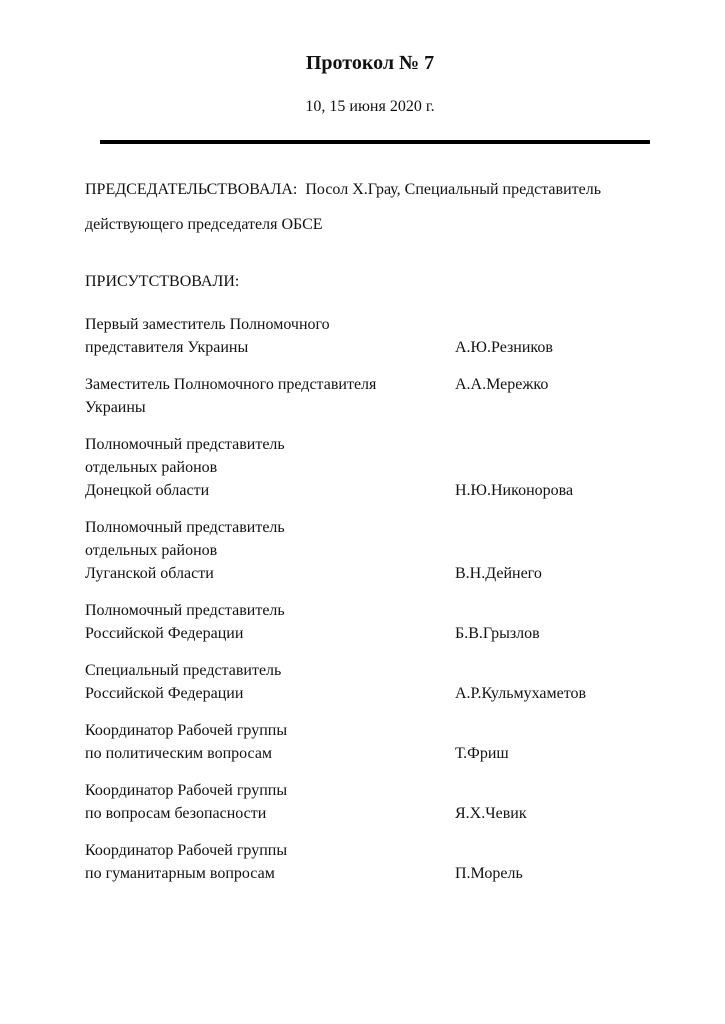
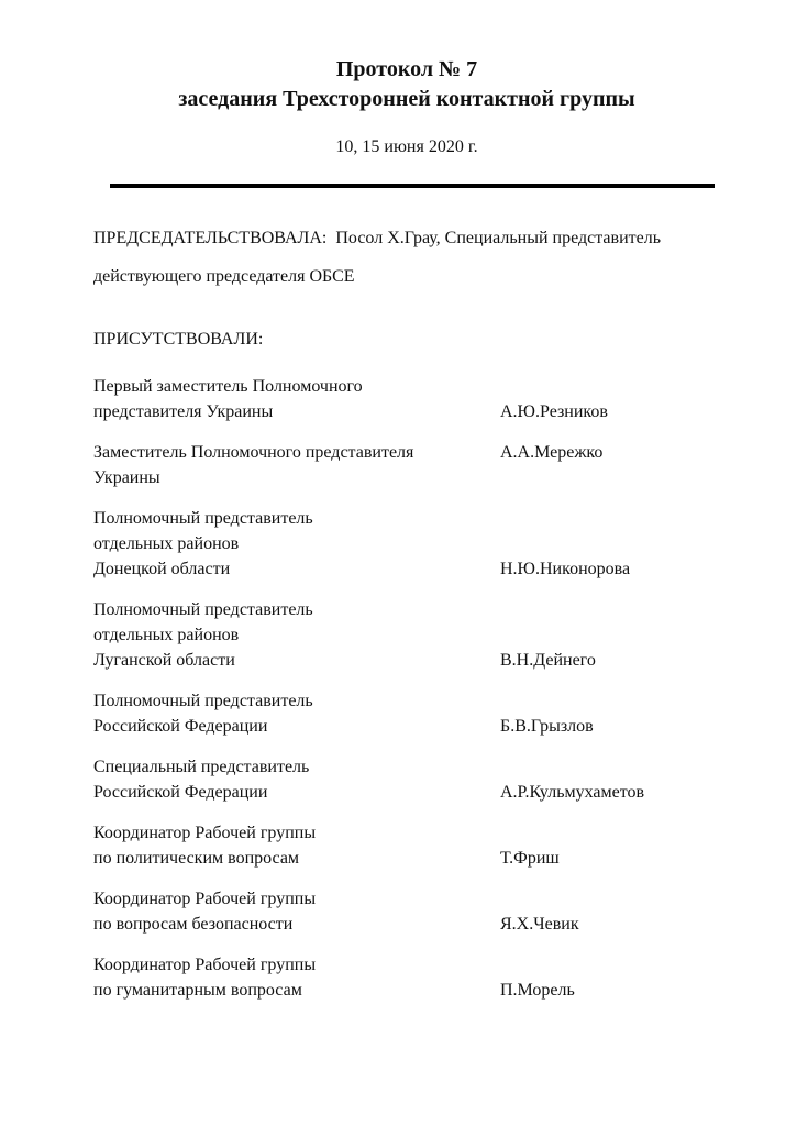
  Протокол № 7
+ заседания Трехсторонней контактной группы
  10, 15 июня 2020 г.
  ПРЕДСЕДАТЕЛЬСТВОВАЛА: Посол Х.Грау, Специальный представитель
  действующего председателя ОБСЕ
  ПРИСУТСТВОВАЛИ:
  Первый заместитель Полномочного
  представителя Украины
  А.Ю.Резников
  Заместитель Полномочного представителя
  Украины
  А.А.Мережко
  Полномочный представитель
  отдельных районов
  Донецкой области
  Н.Ю.Никонорова
  Полномочный представитель
  отдельных районов
  Луганской области
  В.Н.Дейнего
  Полномочный представитель
  Российской Федерации
  Б.В.Грызлов
  Специальный представитель
  Российской Федерации
  А.Р.Кульмухаметов
  Координатор Рабочей группы
  по политическим вопросам
  Т.Фриш
  Координатор Рабочей группы
  по вопросам безопасности
  Я.Х.Чевик
  Координатор Рабочей группы
  по гуманитарным вопросам
  П.Морель
